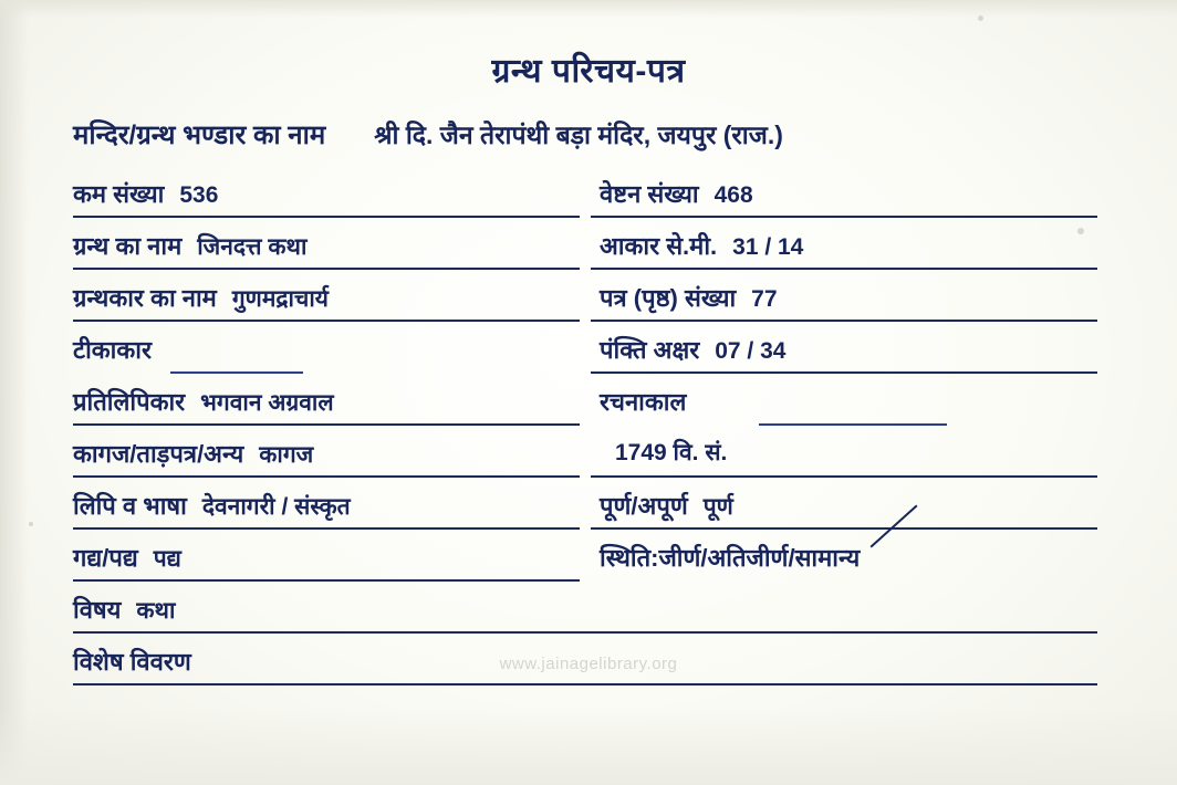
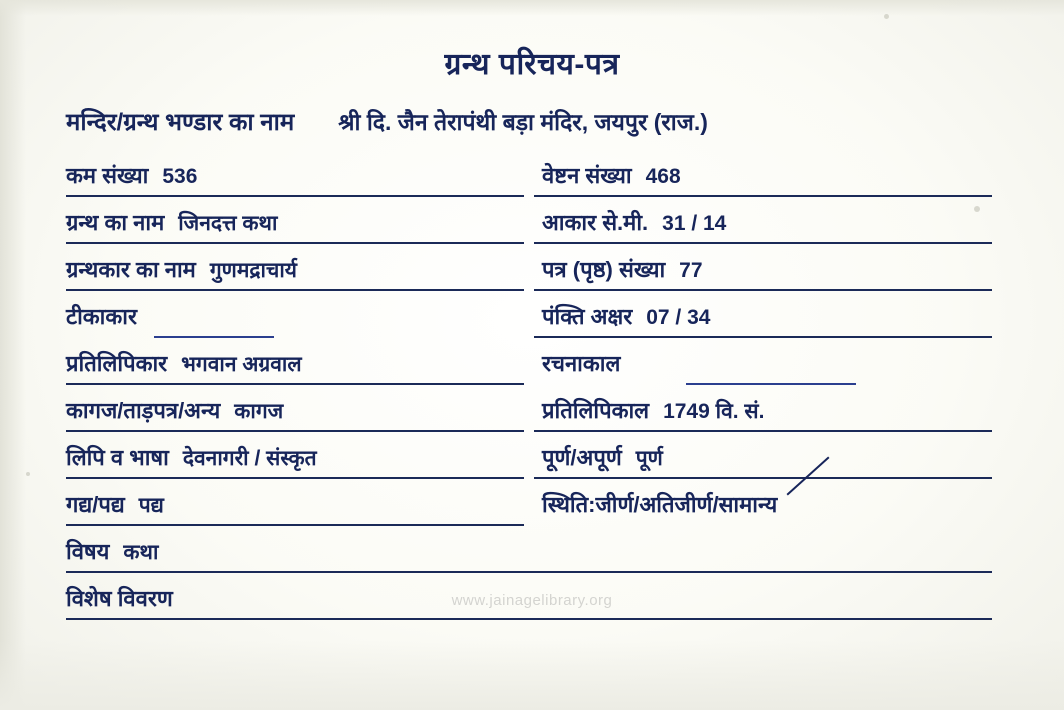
  ग्रन्थ परिचय-पत्र
  मन्दिर/ग्रन्थ भण्डार का नाम
  श्री दि. जैन तेरापंथी बड़ा मंदिर, जयपुर (राज.)
  कम संख्या
  536
  वेष्टन संख्या
  468
  ग्रन्थ का नाम
  जिनदत्त कथा
  आकार से.मी.
  31 / 14
  ग्रन्थकार का नाम
  गुणमद्राचार्य
  पत्र (पृष्ठ) संख्या
  77
  टीकाकार
  पंक्ति अक्षर
  07 / 34
  प्रतिलिपिकार
  भगवान अग्रवाल
  रचनाकाल
  कागज/ताड़पत्र/अन्य
  कागज
+ प्रतिलिपिकाल
  1749 वि. सं.
  लिपि व भाषा
  देवनागरी / संस्कृत
  पूर्ण/अपूर्ण
  पूर्ण
  गद्य/पद्य
  पद्य
  स्थिति:जीर्ण/अतिजीर्ण/सामान्य
  विषय
  कथा
  विशेष विवरण
  www.jainagelibrary.org
